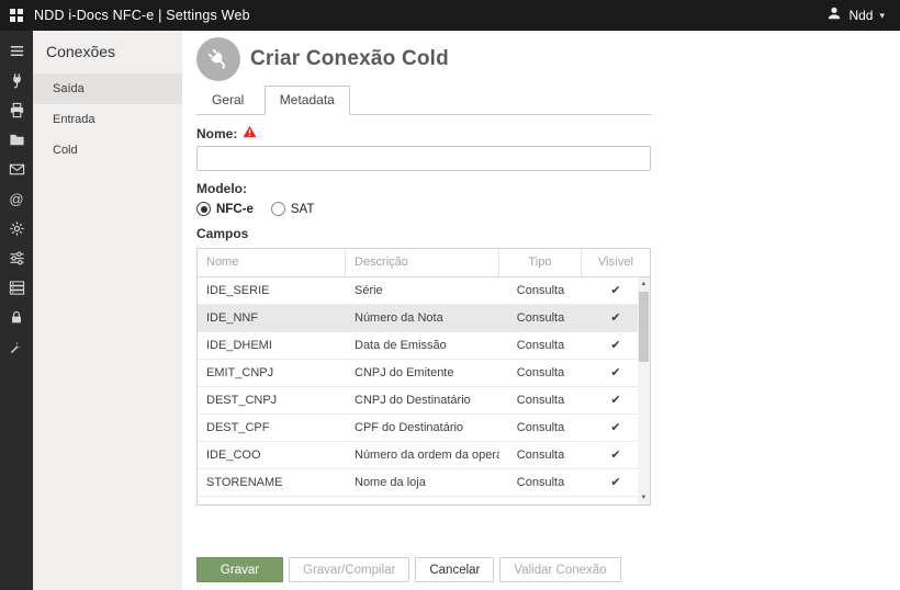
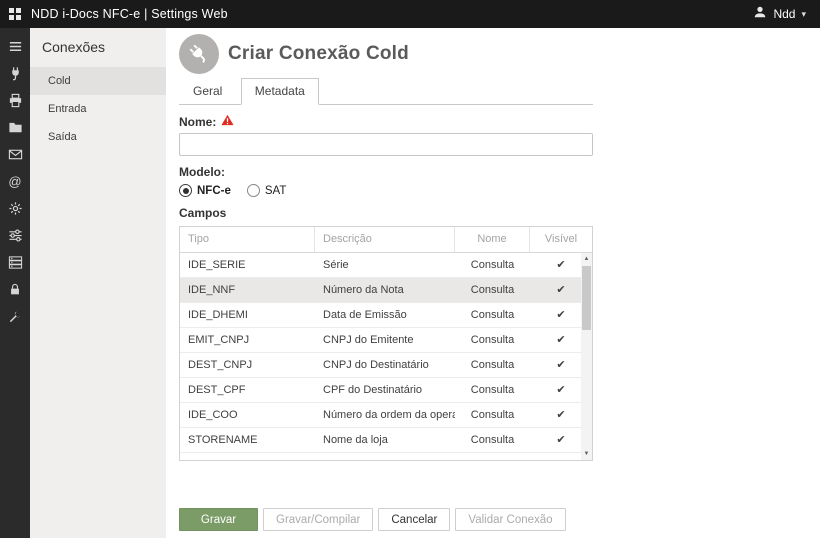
  NDD i-Docs NFC-e | Settings Web
  Ndd
  ▾
  @
  Conexões
- Saída
+ Cold
  Entrada
- Cold
+ Saída
  Criar Conexão Cold
  Geral Metadata
  Nome:
  Modelo:
  NFC-e
  SAT
  Campos
- Nome
+ Tipo
  Descrição
- Tipo
+ Nome
  Visível
  IDE_SERIE
  Série
  Consulta
  ✔
  IDE_NNF
  Número da Nota
  Consulta
  ✔
  IDE_DHEMI
  Data de Emissão
  Consulta
  ✔
  EMIT_CNPJ
  CNPJ do Emitente
  Consulta
  ✔
  DEST_CNPJ
  CNPJ do Destinatário
  Consulta
  ✔
  DEST_CPF
  CPF do Destinatário
  Consulta
  ✔
  IDE_COO
  Número da ordem da oper
  Consulta
  ✔
  STORENAME
  Nome da loja
  Consulta
  ✔
  Gravar
  Gravar/Compilar
  Cancelar
  Validar Conexão
